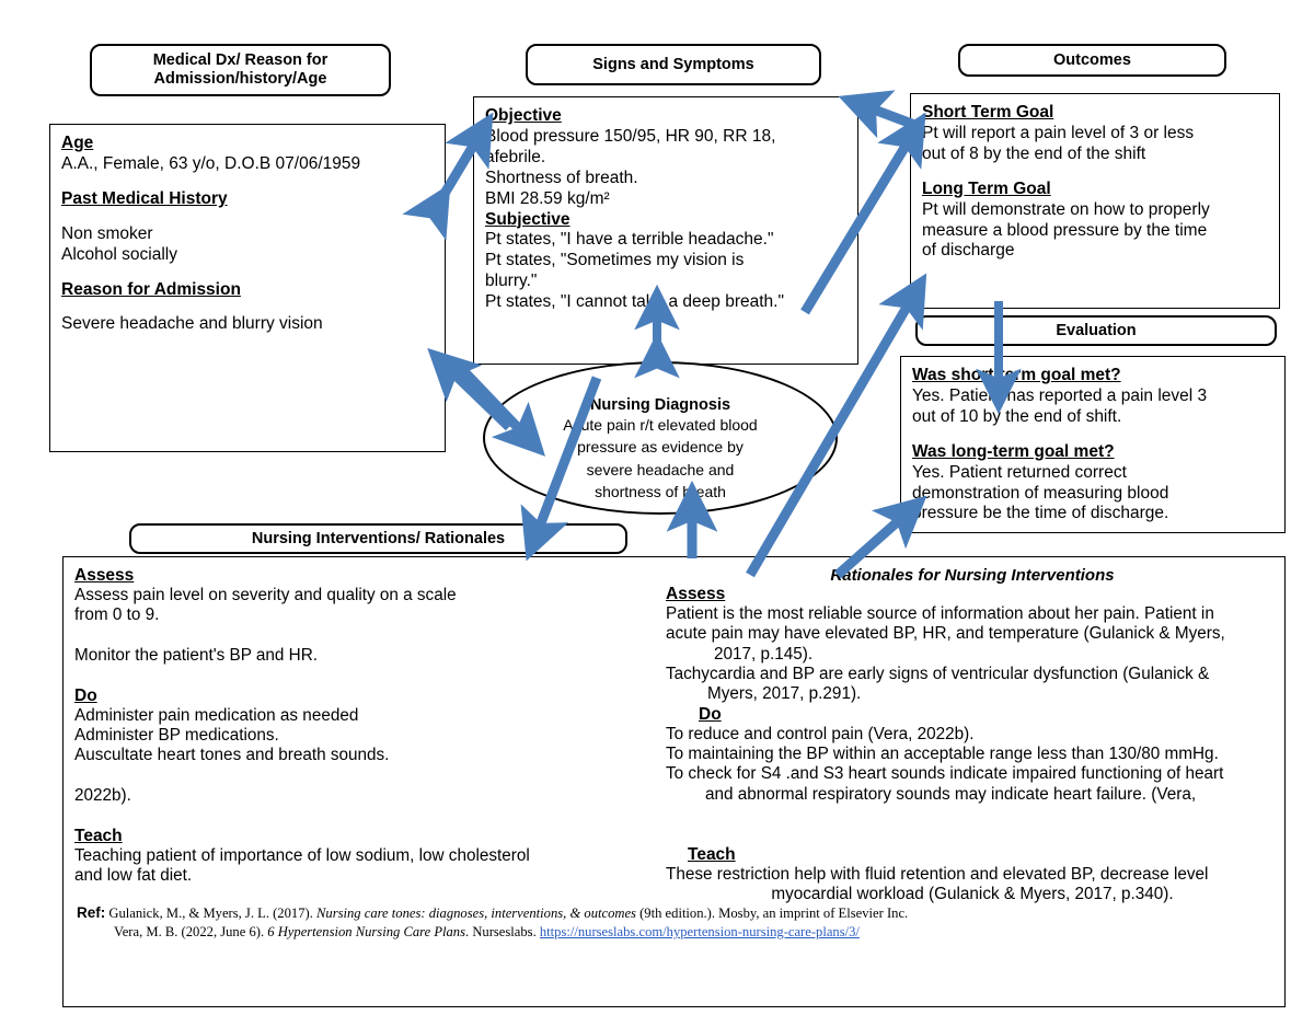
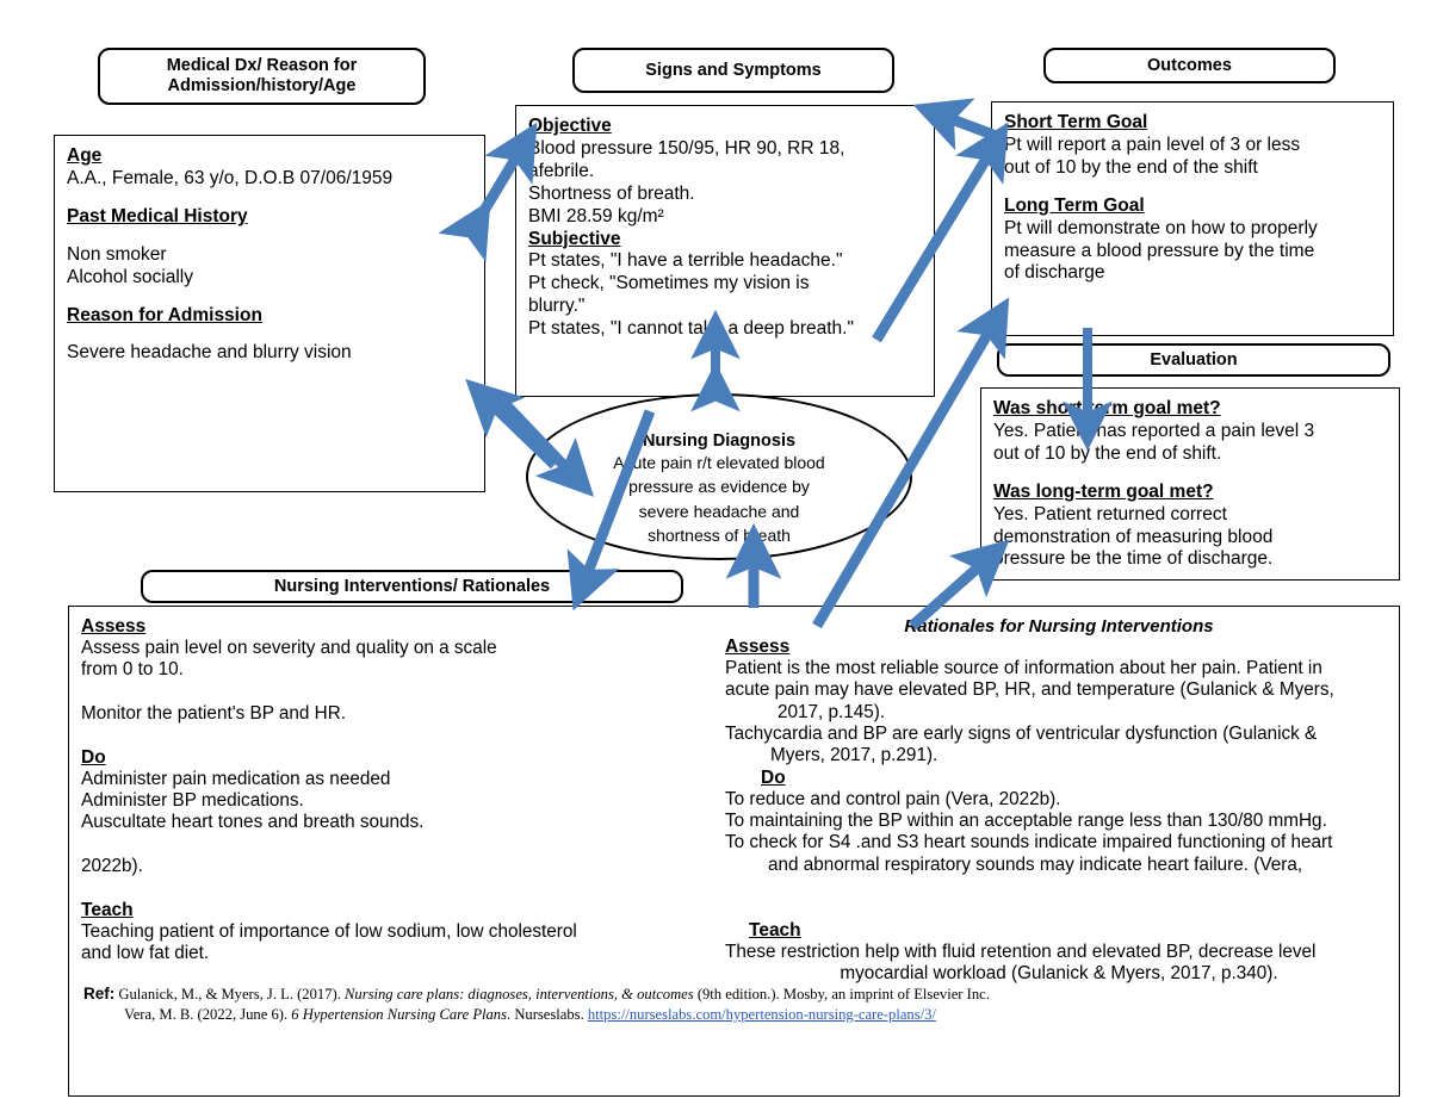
  Medical Dx/ Reason for Admission/history/Age
  Signs and Symptoms
  Outcomes
  Evaluation
  Nursing Interventions/ Rationales
  Age
  A.A., Female, 63 y/o, D.O.B 07/06/1959
  Past Medical History
  Non smoker
  Alcohol socially
  Reason for Admission
  Severe headache and blurry vision
  Objective
  Blood pressure 150/95, HR 90, RR 18,
  afebrile.
  Shortness of breath.
  BMI 28.59 kg/m²
  Subjective
  Pt states, "I have a terrible headache."
- Pt states, "Sometimes my vision is
+ Pt check, "Sometimes my vision is
  blurry."
  Pt states, "I cannot take a deep breath."
  Short Term Goal
  Pt will report a pain level of 3 or less
- out of 8 by the end of the shift
+ out of 10 by the end of the shift
  Long Term Goal
  Pt will demonstrate on how to properly
  measure a blood pressure by the time
  of discharge
  Was shorterm goal met?
  Yes. Patient has reported a pain level 3
  out of 10 by the end of shift.
  Was long-term goal met?
  Yes. Patient returned correct
  demonstration of measuring blood
  pressure be the time of discharge.
  Nursing Diagnosis
  Aute pain r/t elevated blood
  pressure as evidence by
  severe headache and
  shortness of breath
  Assess
  Assess pain level on severity and quality on a scale
- from 0 to 9.
+ from 0 to 10.
  Monitor the patient's BP and HR.
  Do
  Administer pain medication as needed
  Administer BP medications.
  Auscultate heart tones and breath sounds.
  2022b).
  Teach
  Teaching patient of importance of low sodium, low cholesterol
  and low fat diet.
  Rationales for Nursing Interventions
  Assess
  Patient is the most reliable source of information about her pain. Patient in
  acute pain may have elevated BP, HR, and temperature (Gulanick & Myers,
  2017, p.145).
  Tachycardia and BP are early signs of ventricular dysfunction (Gulanick &
  Myers, 2017, p.291).
  Do
  To reduce and control pain (Vera, 2022b).
  To maintaining the BP within an acceptable range less than 130/80 mmHg.
  To check for S4 .and S3 heart sounds indicate impaired functioning of heart
  and abnormal respiratory sounds may indicate heart failure. (Vera,
  Teach
  These restriction help with fluid retention and elevated BP, decrease level
  myocardial workload (Gulanick & Myers, 2017, p.340).
- Ref: Gulanick, M., & Myers, J. L. (2017). Nursing care tones: diagnoses, interventions, & outcomes (9th edition.). Mosby, an imprint of Elsevier Inc.
+ Ref: Gulanick, M., & Myers, J. L. (2017). Nursing care plans: diagnoses, interventions, & outcomes (9th edition.). Mosby, an imprint of Elsevier Inc.
  Vera, M. B. (2022, June 6). 6 Hypertension Nursing Care Plans. Nurseslabs. https://nurseslabs.com/hypertension-nursing-care-plans/3/
